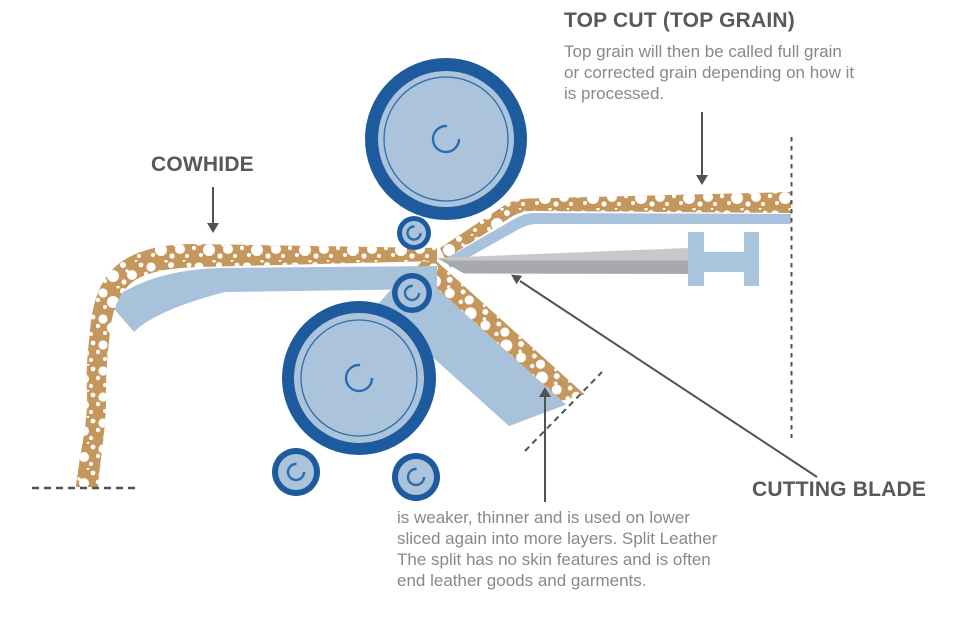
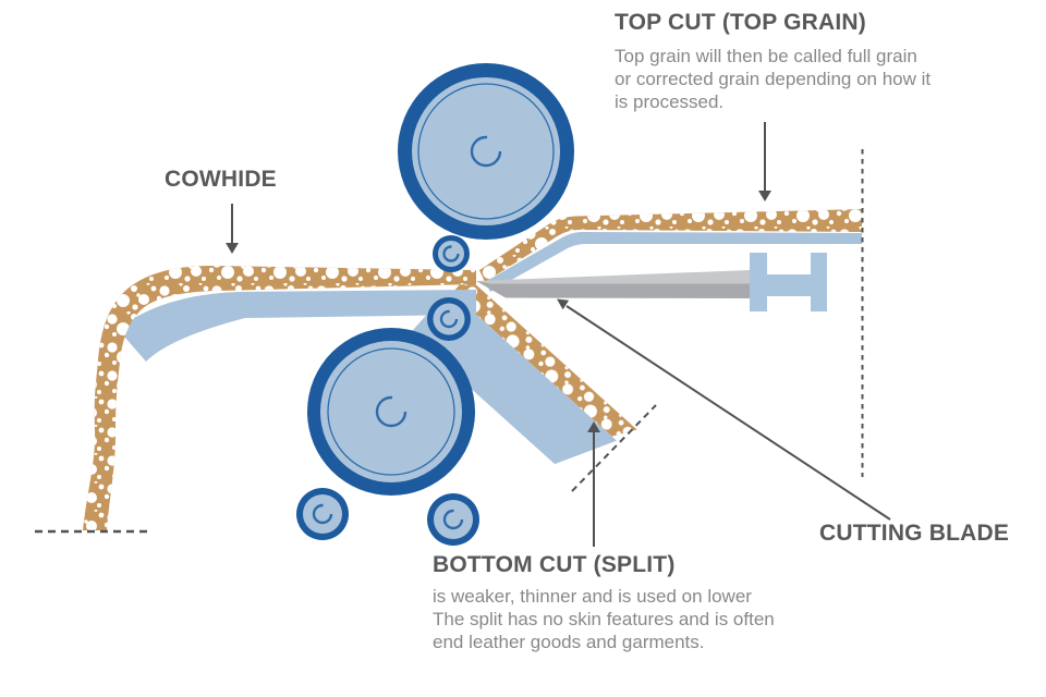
  TOP CUT (TOP GRAIN)
  Top grain will then be called full grain
  or corrected grain depending on how it
  is processed.
  COWHIDE
  CUTTING BLADE
+ BOTTOM CUT (SPLIT)
  is weaker, thinner and is used on lower
- sliced again into more layers. Split Leather
  The split has no skin features and is often
  end leather goods and garments.
